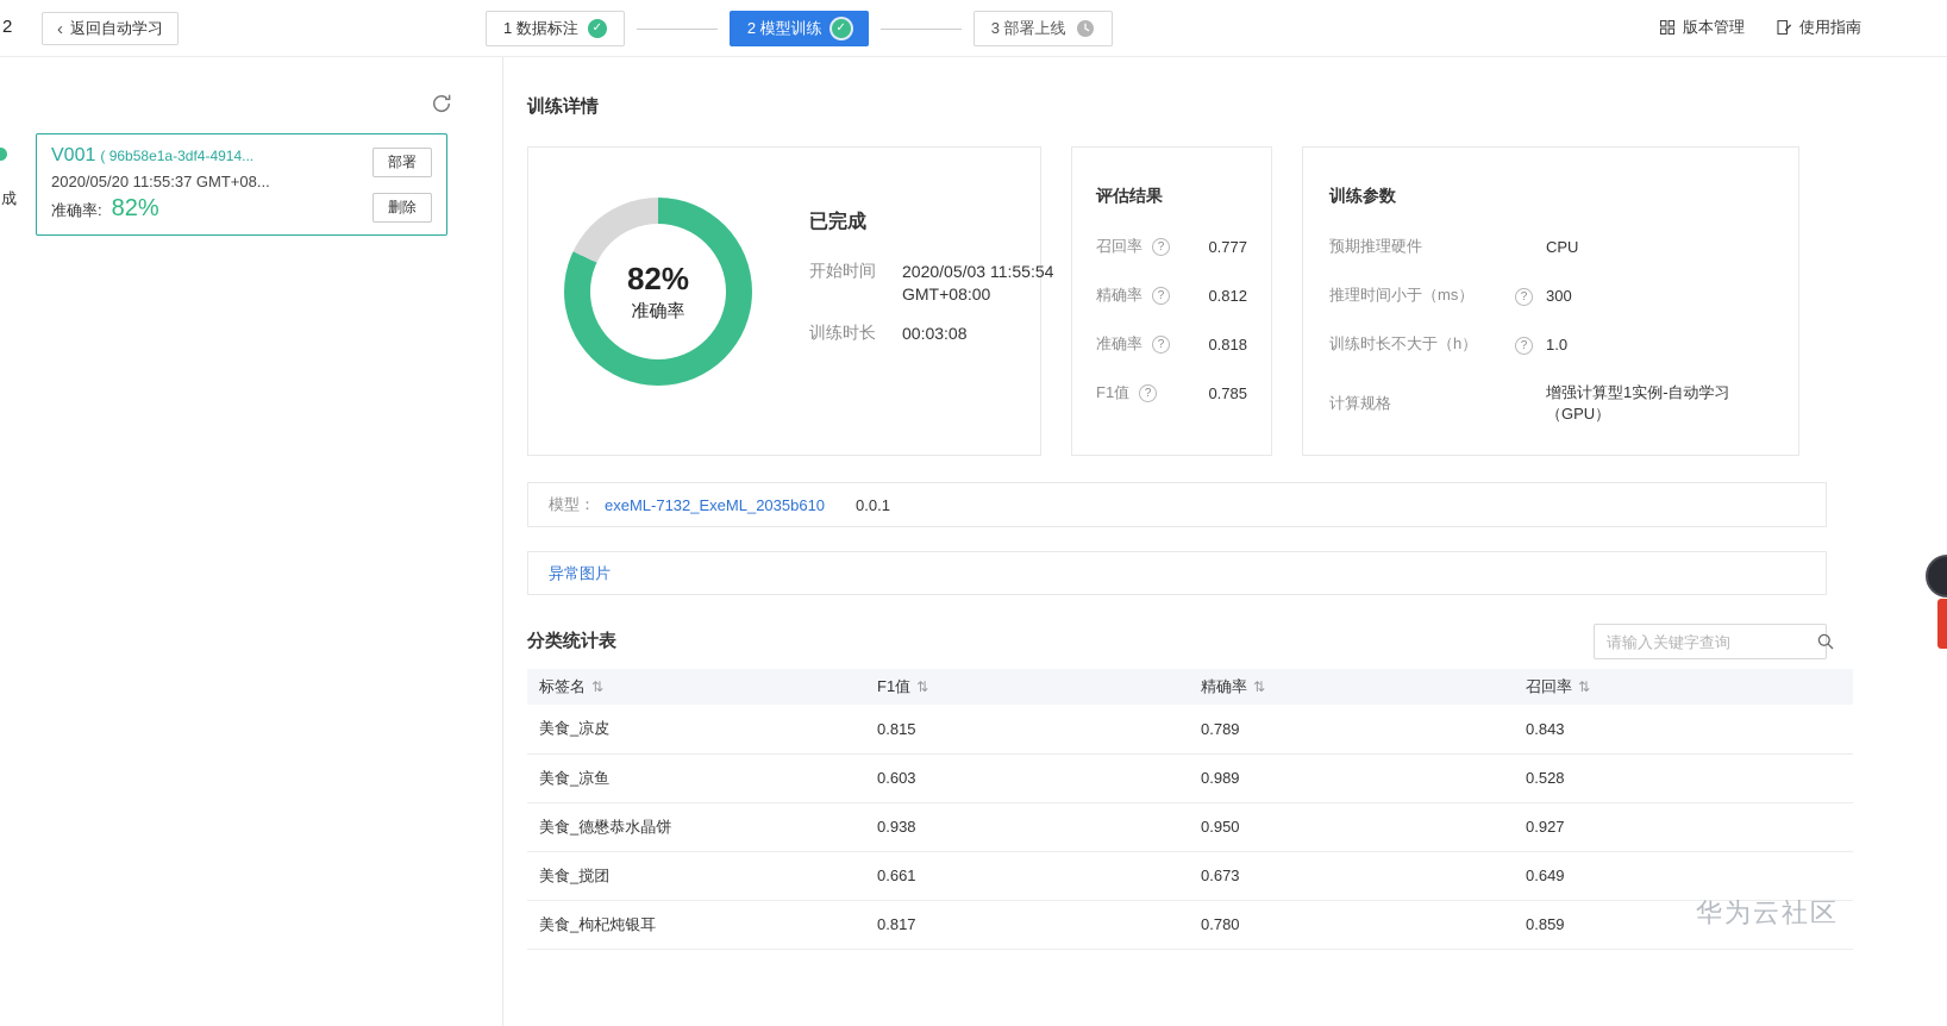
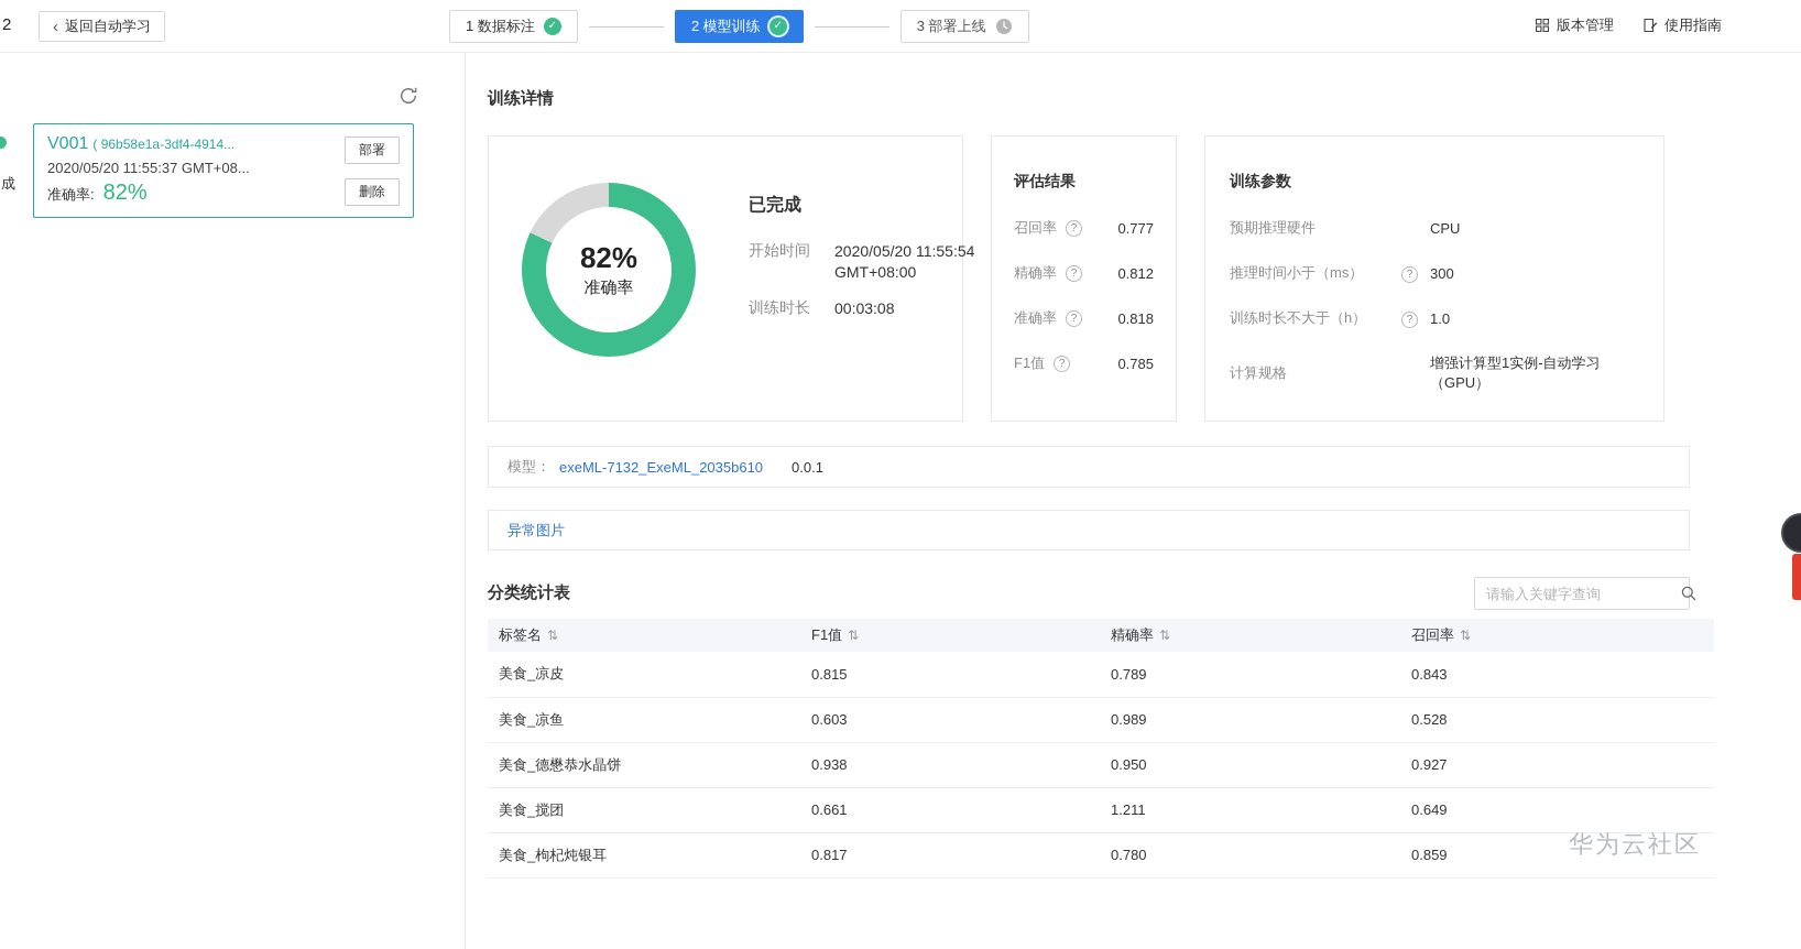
  2
  ‹
  返回自动学习
  1 数据标注
  ✓
  2 模型训练
  ✓
  3 部署上线
  版本管理
  使用指南
  成
  V001 ( 96b58e1a-3df4-4914...
  2020/05/20 11:55:37 GMT+08...
  准确率:
  82%
  部署
  删除
  训练详情
  82%
  准确率
  已完成
  开始时间
- 2020/05/03 11:55:54 GMT+08:00
+ 2020/05/20 11:55:54 GMT+08:00
  训练时长
  00:03:08
  评估结果
  召回率
  ?
  0.777
  精确率
  ?
  0.812
  准确率
  ?
  0.818
  F1值
  ?
  0.785
  训练参数
  预期推理硬件
  CPU
  推理时间小于（ms）
  ?
  300
  训练时长不大于（h）
  ?
  1.0
  计算规格
  增强计算型1实例-自动学习（GPU）
  模型：
  exeML-7132_ExeML_2035b610
  0.0.1
  异常图片
  分类统计表
  请输入关键字查询
  标签名 ⇅	F1值 ⇅	精确率 ⇅	召回率 ⇅
  美食_凉皮	0.815	0.789	0.843
  美食_凉鱼	0.603	0.989	0.528
  美食_德懋恭水晶饼	0.938	0.950	0.927
- 美食_搅团	0.661	0.673	0.649
+ 美食_搅团	0.661	1.211	0.649
  美食_枸杞炖银耳	0.817	0.780	0.859
  华为云社区
